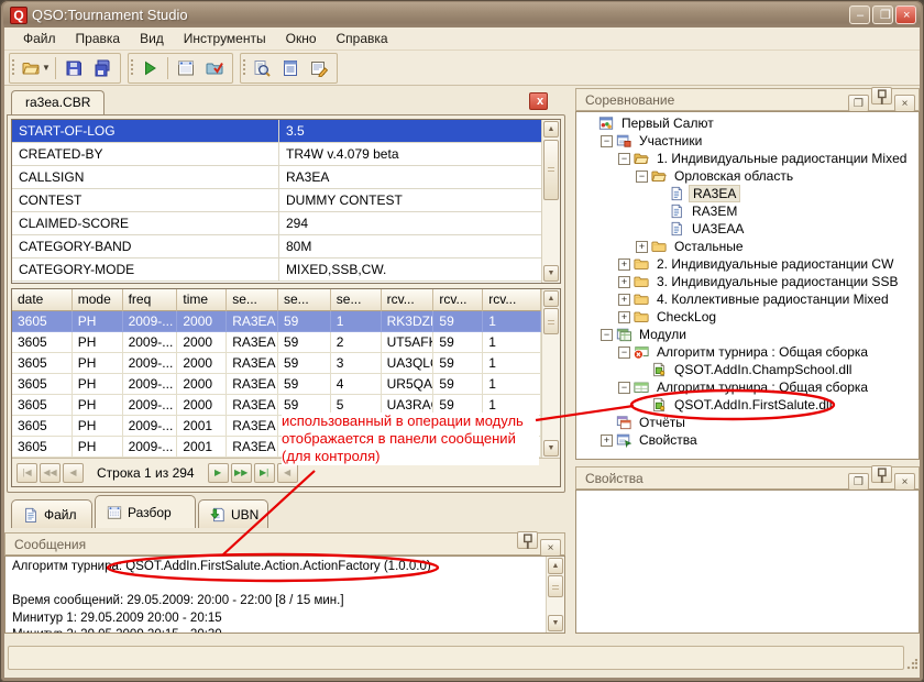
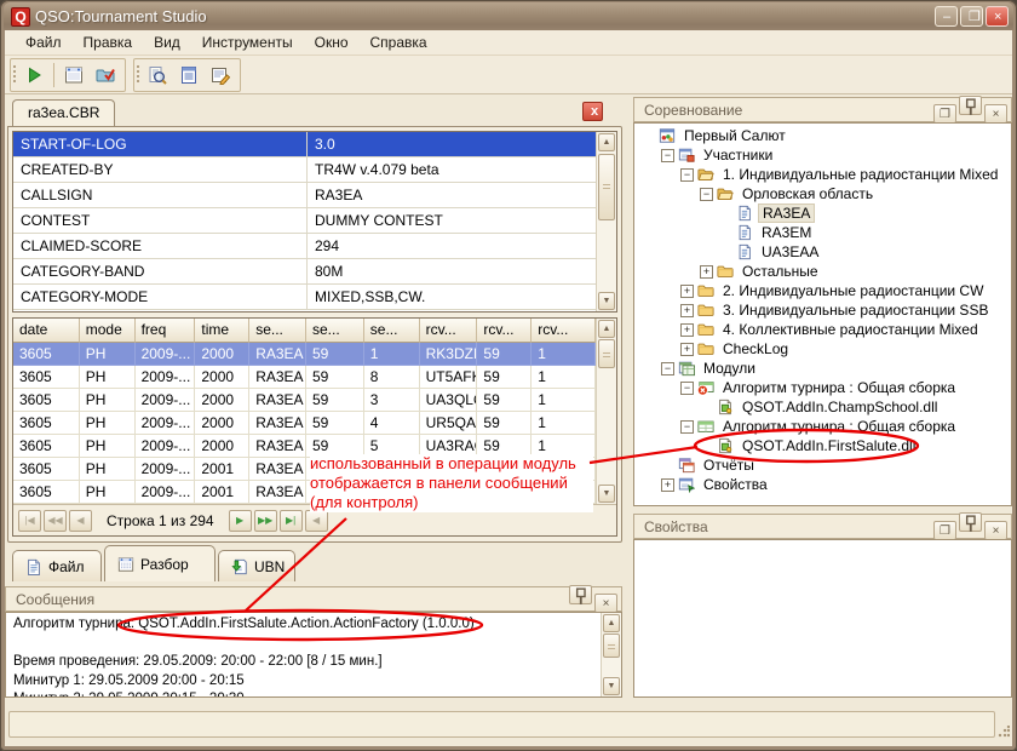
  Q
  QSO:Tournament Studio
  –
  ❐
  ×
  Файл
  Правка
  Вид
  Инструменты
  Окно
  Справка
- ▼
  ra3ea.CBR
  x
  START-OF-LOG
- 3.5
+ 3.0
  CREATED-BY
  TR4W v.4.079 beta
  CALLSIGN
  RA3EA
  CONTEST
  DUMMY CONTEST
  CLAIMED-SCORE
  294
  CATEGORY-BAND
  80M
  CATEGORY-MODE
  MIXED,SSB,CW.
  date
  mode
  freq
  time
  se...
  se...
  se...
  rcv...
  rcv...
  rcv...
  3605
  PH
  2009-...
  2000
  RA3EA
  59
  1
  RK3DZ
  59
  1
  3605
  PH
  2009-...
  2000
  RA3EA
  59
- 2
+ 8
  UT5AFK
  59
  1
  3605
  PH
  2009-...
  2000
  RA3EA
  59
  3
  UA3QL
  59
  1
  3605
  PH
  2009-...
  2000
  RA3EA
  59
  4
  UR5QA
  59
  1
  3605
  PH
  2009-...
  2000
  RA3EA
  59
  5
  UA3RA
  59
  1
  3605
  PH
  2009-...
  2001
  RA3EA
  3605
  PH
  2009-...
  2001
  RA3EA
  |◀
  ◀◀
  ◀
  Строка 1 из 294
  ▶
  ▶▶
  ▶|
  ◀
  Файл
  Разбор
  UBN
  Сообщения
  ×
  Алгоритм турниа: QSOT.AddIn.FirstSalute.Action.ActionFactory (1.0.0.0)
- Время сообщений: 29.05.2009: 20:00 - 22:00 [8 / 15 мин.]
+ Время проведения: 29.05.2009: 20:00 - 22:00 [8 / 15 мин.]
  Минитур 1: 29.05.2009 20:00 - 20:15
  Соревнование
  ❐ ×
  Первый Салют
  −
  Участники
  −
  1. Индивидуальные радиостанции Mixed
  −
  Орловская область
  RA3EA
  RA3EM
  UA3EAA
  +
  Остальные
  +
  2. Индивидуальные радиостанции CW
  +
  3. Индивидуальные радиостанции SSB
  +
  4. Коллективные радиостанции Mixed
  +
  CheckLog
  −
  Модули
  −
  Алгоритм турнира : Общая сборка
  QSOT.AddIn.ChampSchool.dll
  −
  Алгоритм турнира : Общая сборка
  QSOT.AddIn.FirstSalute.dll
  Отчёты
  +
  Свойства
  Свойства
  ❐ ×
  использованный в операции модуль
  отображается в панели сообщений
  (для контроля)
